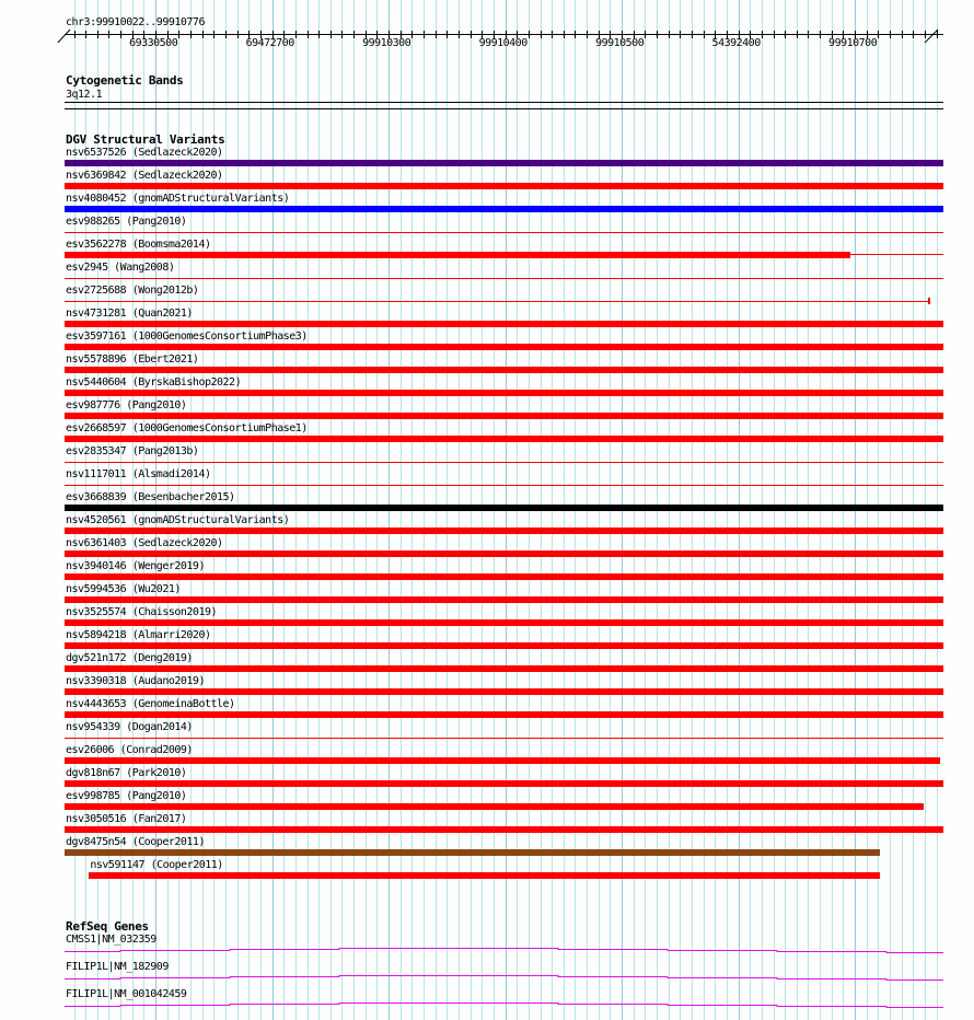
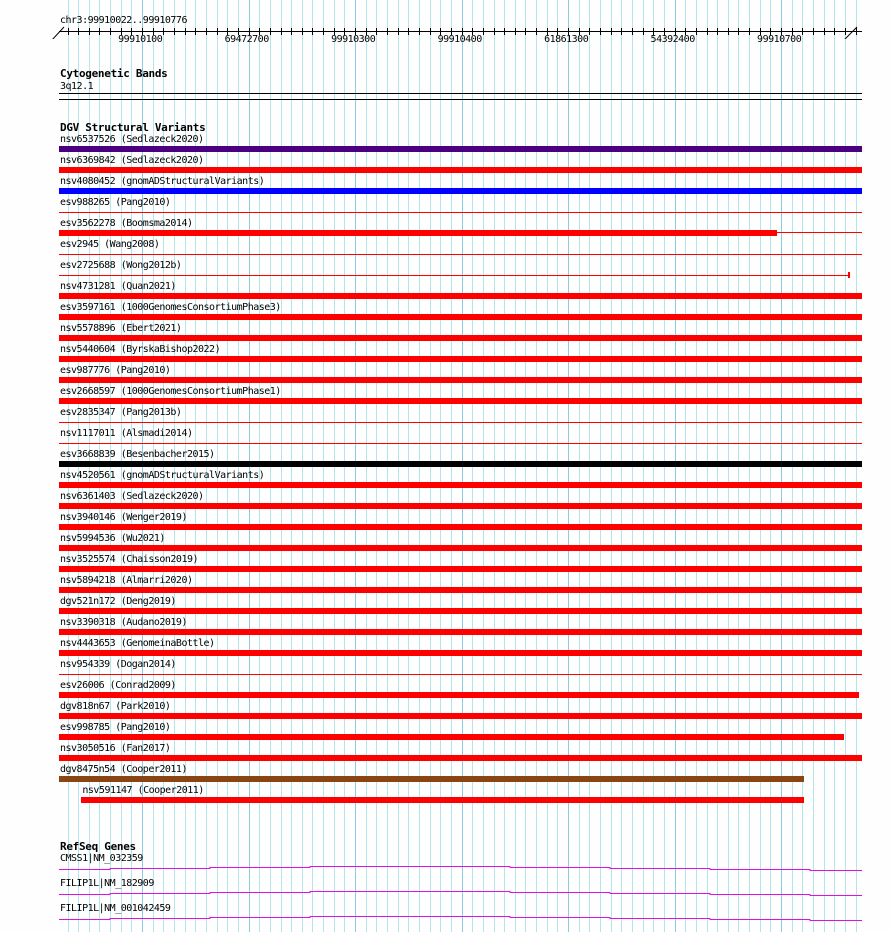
  chr3:99910022..99910776
- 69330500
+ 99910100
  69472700
  99910300
  99910400
- 99910500
+ 61861300
  54392400
  99910700
  Cytogenetic Bands
  3q12.1
  DGV Structural Variants
  nsv6537526 (Sedlazeck2020)
  nsv6369842 (Sedlazeck2020)
  nsv4080452 (gnomADStructuralVariants)
  esv988265 (Pang2010)
  esv3562278 (Boomsma2014)
  esv2945 (Wang2008)
  esv2725688 (Wong2012b)
  nsv4731281 (Quan2021)
  esv3597161 (1000GenomesConsortiumPhase3)
  nsv5578896 (Ebert2021)
  nsv5440604 (ByrskaBishop2022)
  esv987776 (Pang2010)
  esv2668597 (1000GenomesConsortiumPhase1)
  esv2835347 (Pang2013b)
  nsv1117011 (Alsmadi2014)
  esv3668839 (Besenbacher2015)
  nsv4520561 (gnomADStructuralVariants)
  nsv6361403 (Sedlazeck2020)
  nsv3940146 (Wenger2019)
  nsv5994536 (Wu2021)
  nsv3525574 (Chaisson2019)
  nsv5894218 (Almarri2020)
  dgv521n172 (Deng2019)
  nsv3390318 (Audano2019)
  nsv4443653 (GenomeinaBottle)
  nsv954339 (Dogan2014)
  esv26006 (Conrad2009)
  dgv818n67 (Park2010)
  esv998785 (Pang2010)
  nsv3050516 (Fan2017)
  dgv8475n54 (Cooper2011)
  nsv591147 (Cooper2011)
  RefSeq Genes
  CMSS1|NM_032359
  FILIP1L|NM_182909
  FILIP1L|NM_001042459
